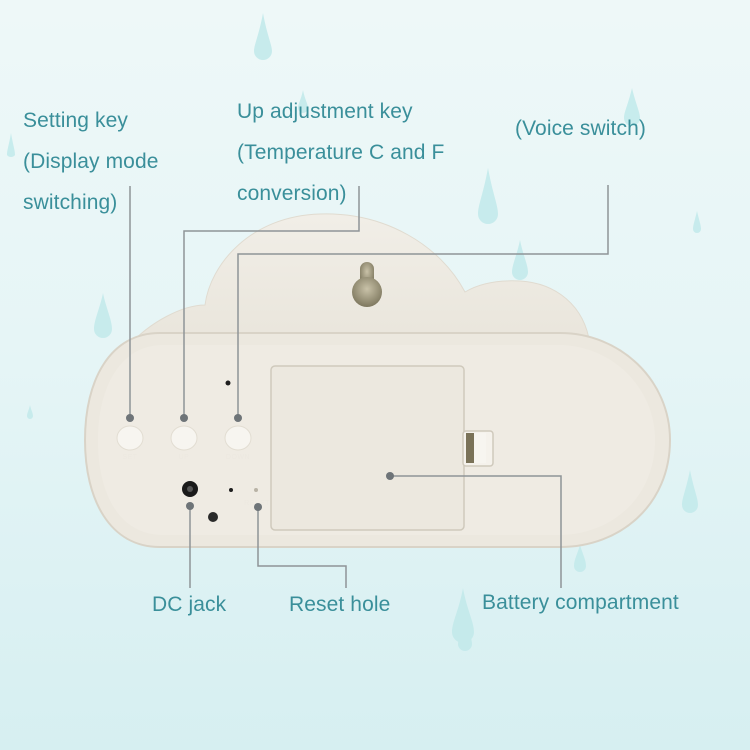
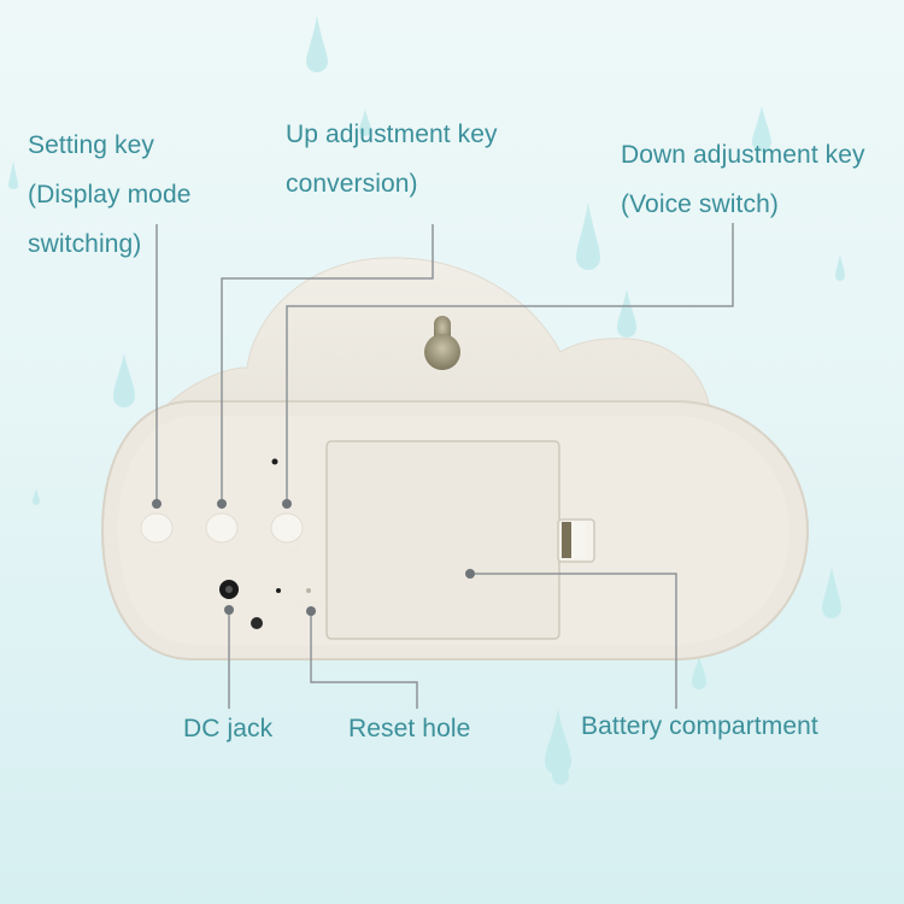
  Setting key
  (Display mode
  switching)
  Up adjustment key
- (Temperature C and F
  conversion)
+ Down adjustment key
  (Voice switch)
  DC jack
  Reset hole
  Battery compartment
